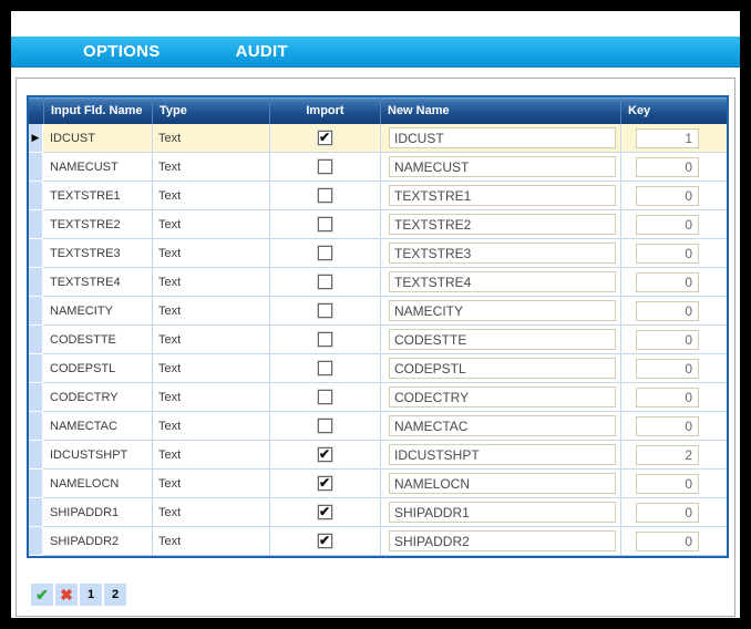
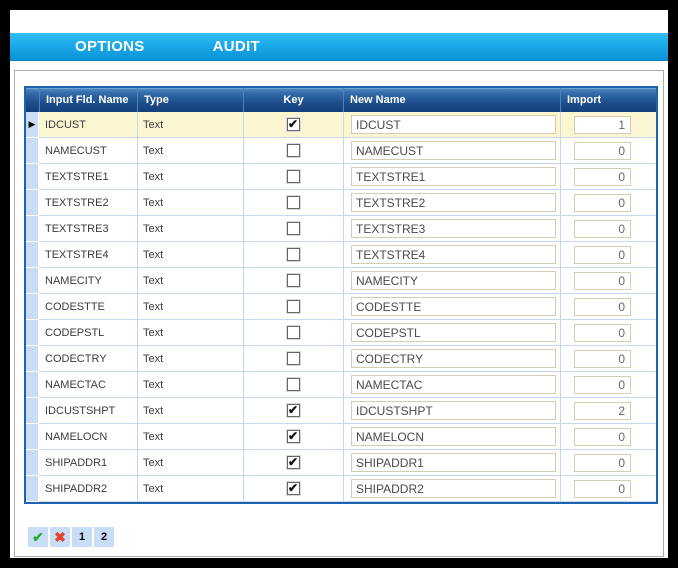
  OPTIONS
  AUDIT
  Input Fld. Name
  Type
- Import
+ Key
  New Name
- Key
+ Import
  ▶
  IDCUST
  Text
  IDCUST
  1
  NAMECUST
  Text
  NAMECUST
  0
  TEXTSTRE1
  Text
  TEXTSTRE1
  0
  TEXTSTRE2
  Text
  TEXTSTRE2
  0
  TEXTSTRE3
  Text
  TEXTSTRE3
  0
  TEXTSTRE4
  Text
  TEXTSTRE4
  0
  NAMECITY
  Text
  NAMECITY
  0
  CODESTTE
  Text
  CODESTTE
  0
  CODEPSTL
  Text
  CODEPSTL
  0
  CODECTRY
  Text
  CODECTRY
  0
  NAMECTAC
  Text
  NAMECTAC
  0
  IDCUSTSHPT
  Text
  IDCUSTSHPT
  2
  NAMELOCN
  Text
  NAMELOCN
  0
  SHIPADDR1
  Text
  SHIPADDR1
  0
  SHIPADDR2
  Text
  SHIPADDR2
  0
  ✔
  ✖
  1
  2
